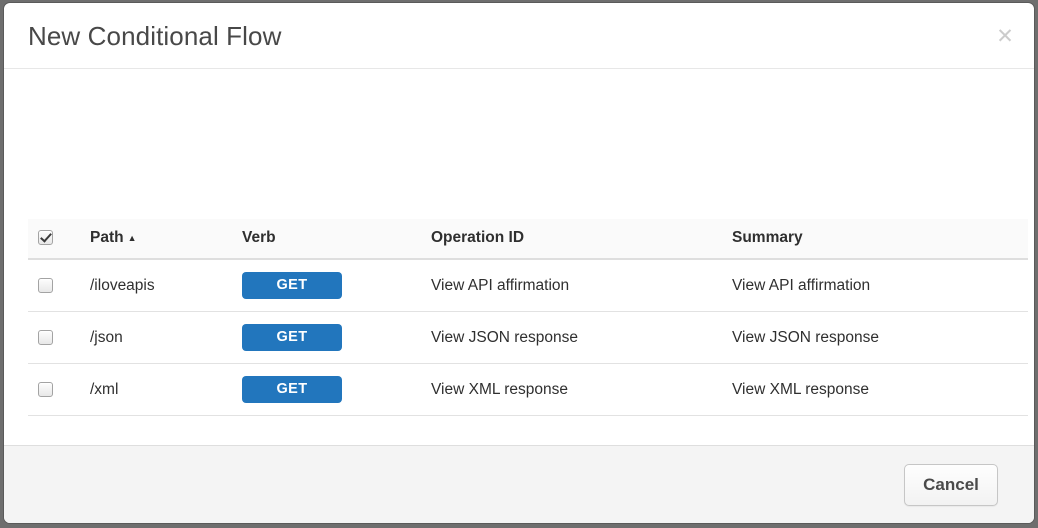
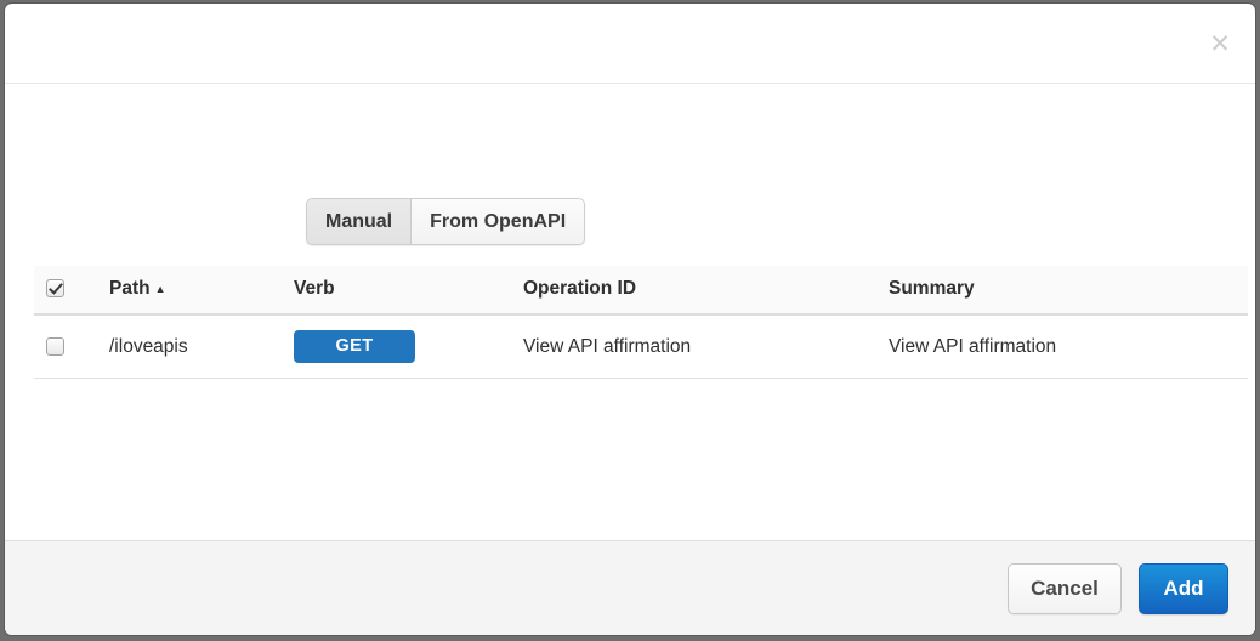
- New Conditional Flow
  ✕
+ Manual
+ From OpenAPI
  	Path ▲	Verb	Operation ID	Summary
  	/iloveapis	GET	View API affirmation	View API affirmation
- 	/json	GET	View JSON response	View JSON response
- 	/xml	GET	View XML response	View XML response
  Cancel
+ Add
